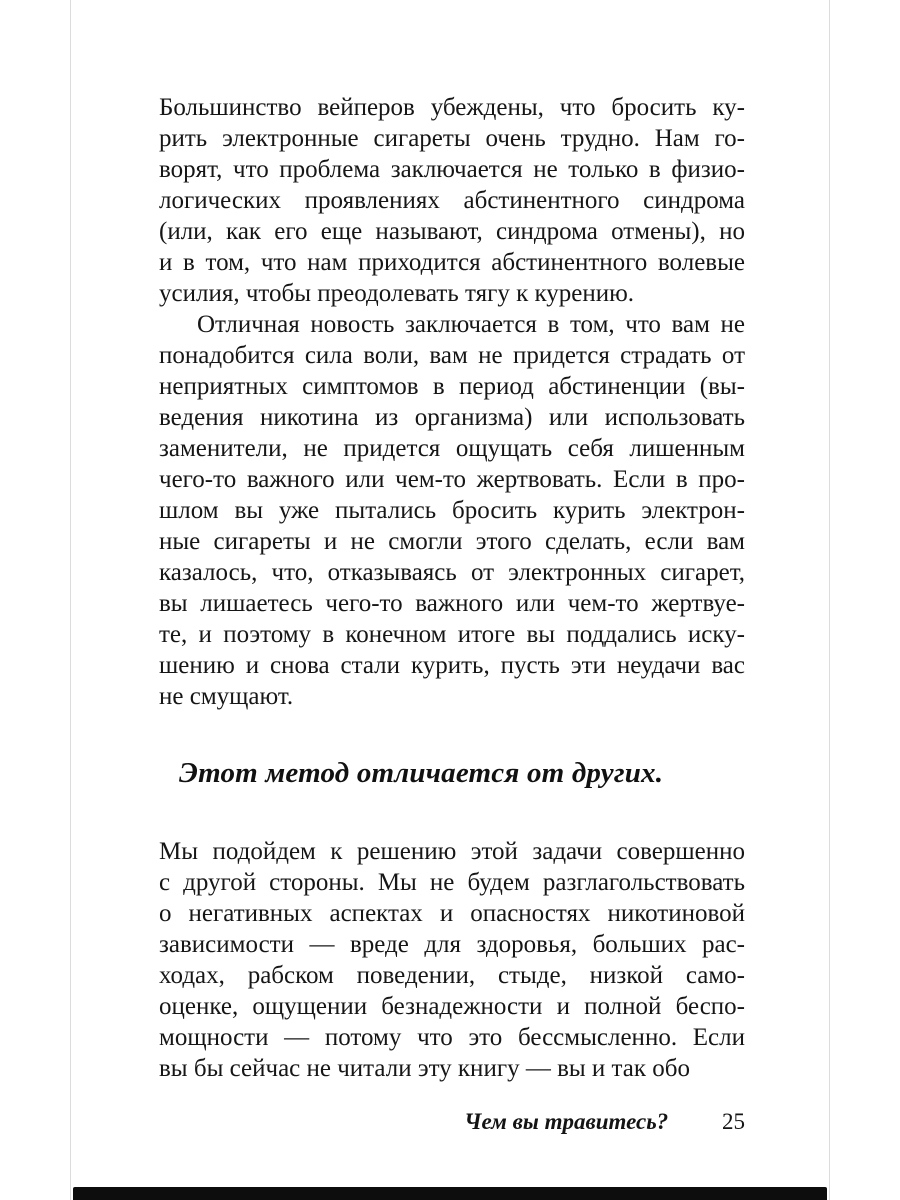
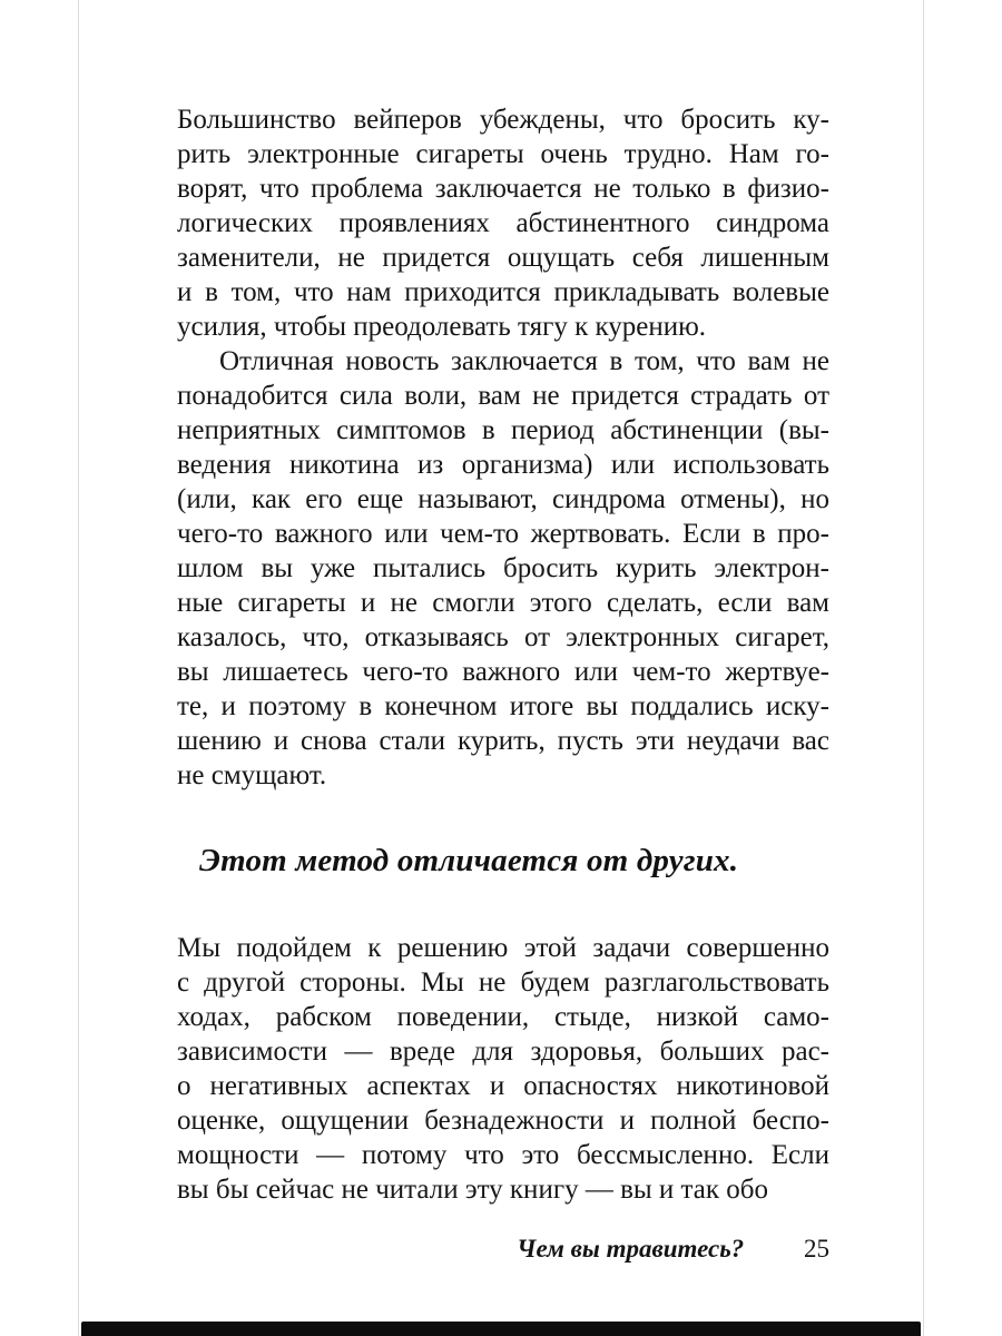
  Большинство вейперов убеждены, что бросить ку-
  рить электронные сигареты очень трудно. Нам го-
  ворят, что проблема заключается не только в физио-
  логических проявлениях абстинентного синдрома
- (или, как его еще называют, синдрома отмены), но
+ заменители, не придется ощущать себя лишенным
- и в том, что нам приходится абстинентного волевые
+ и в том, что нам приходится прикладывать волевые
  усилия, чтобы преодолевать тягу к курению.
  Отличная новость заключается в том, что вам не
  понадобится сила воли, вам не придется страдать от
  неприятных симптомов в период абстиненции (вы-
  ведения никотина из организма) или использовать
- заменители, не придется ощущать себя лишенным
+ (или, как его еще называют, синдрома отмены), но
  чего-то важного или чем-то жертвовать. Если в про-
  шлом вы уже пытались бросить курить электрон-
  ные сигареты и не смогли этого сделать, если вам
  казалось, что, отказываясь от электронных сигарет,
  вы лишаетесь чего-то важного или чем-то жертвуе-
  те, и поэтому в конечном итоге вы поддались иску-
  шению и снова стали курить, пусть эти неудачи вас
  не смущают.
  Этот метод отличается от других.
  Мы подойдем к решению этой задачи совершенно
  с другой стороны. Мы не будем разглагольствовать
- о негативных аспектах и опасностях никотиновой
+ ходах, рабском поведении, стыде, низкой само-
  зависимости — вреде для здоровья, больших рас-
- ходах, рабском поведении, стыде, низкой само-
+ о негативных аспектах и опасностях никотиновой
  оценке, ощущении безнадежности и полной беспо-
  мощности — потому что это бессмысленно. Если
  вы бы сейчас не читали эту книгу — вы и так обо
  Чем вы травитесь? 25
